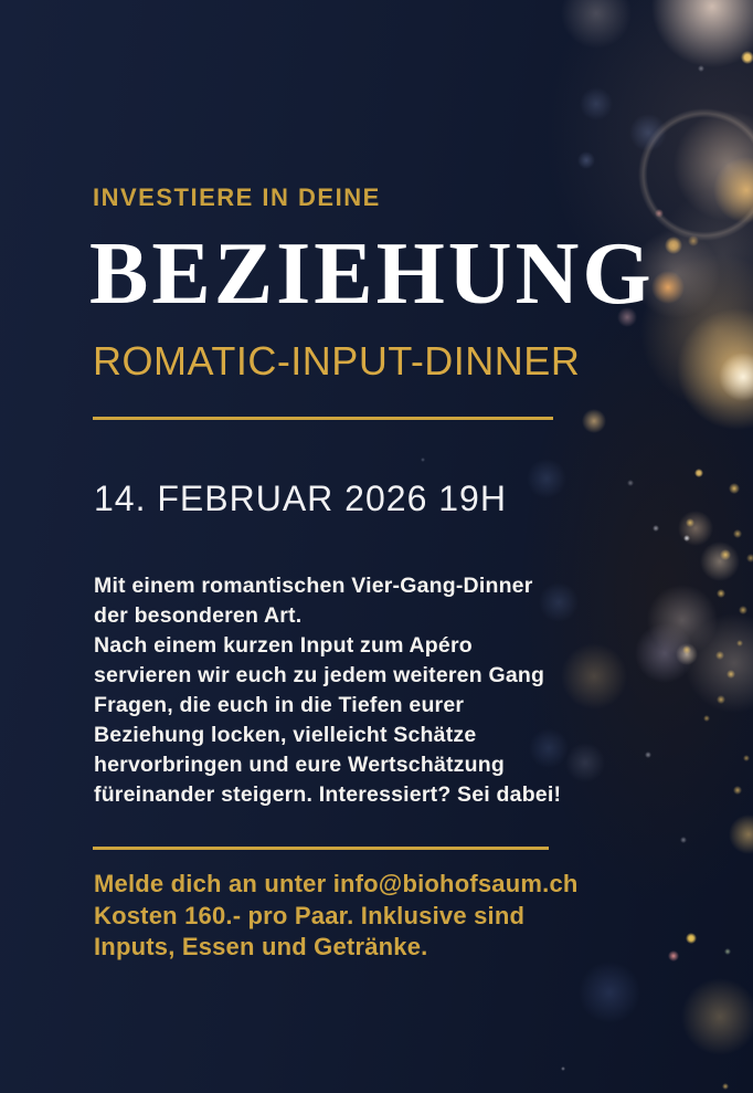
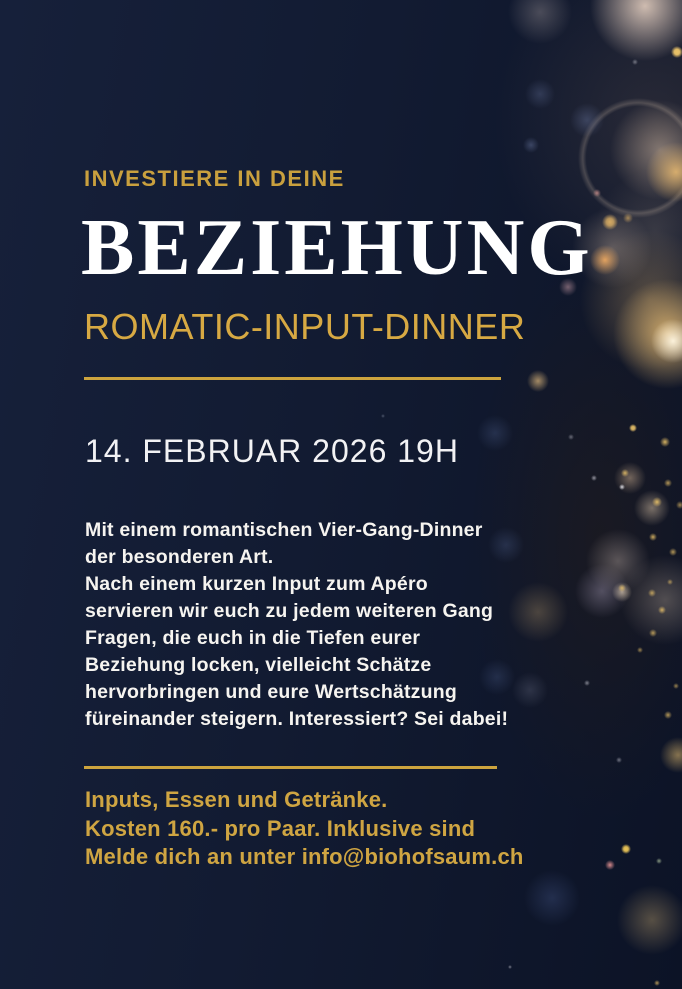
  INVESTIERE IN DEINE
  BEZIEHUNG
  ROMATIC-INPUT-DINNER
  14. FEBRUAR 2026 19H
  Mit einem romantischen Vier-Gang-Dinner
  der besonderen Art.
  Nach einem kurzen Input zum Apéro
  servieren wir euch zu jedem weiteren Gang
  Fragen, die euch in die Tiefen eurer
  Beziehung locken, vielleicht Schätze
  hervorbringen und eure Wertschätzung
  füreinander steigern. Interessiert? Sei dabei!
- Melde dich an unter info@biohofsaum.ch
+ Inputs, Essen und Getränke.
  Kosten 160.- pro Paar. Inklusive sind
- Inputs, Essen und Getränke.
+ Melde dich an unter info@biohofsaum.ch
